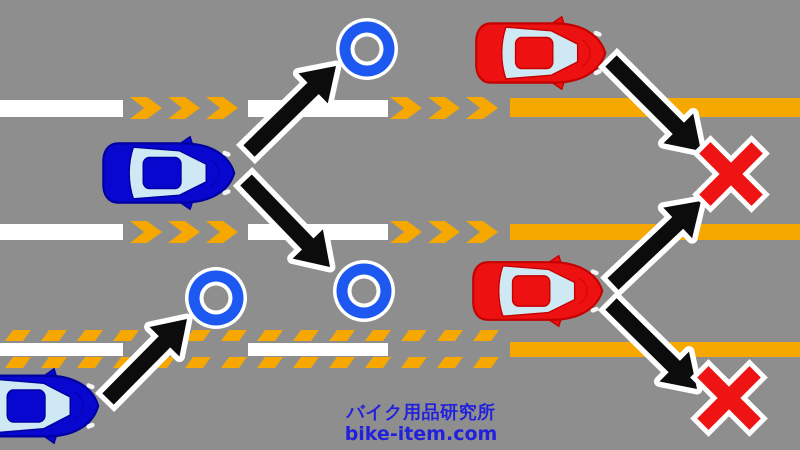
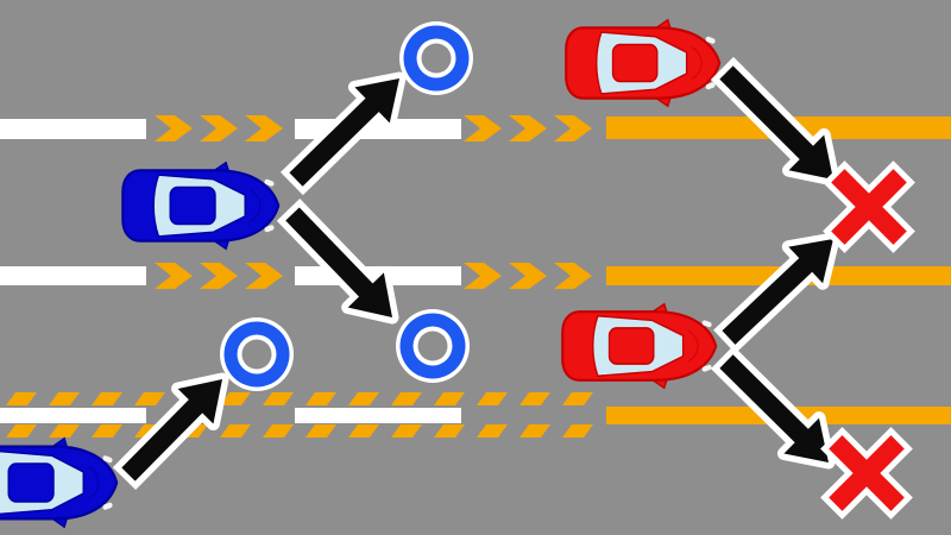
- バイク用品研究所
- bike-item.com
